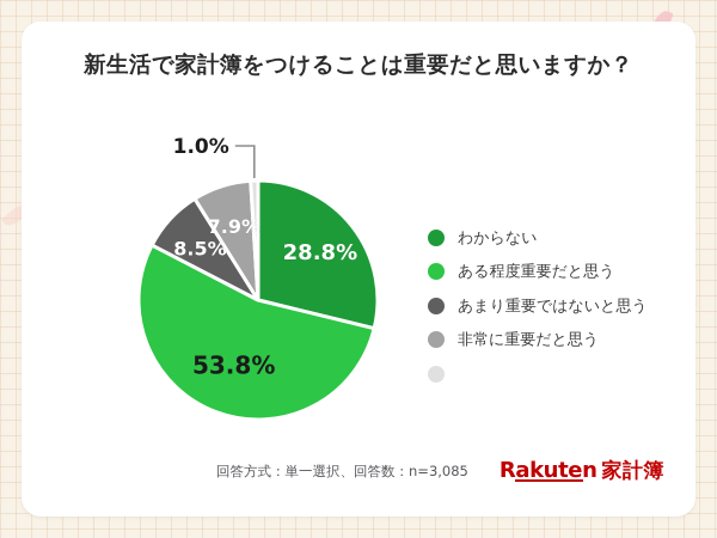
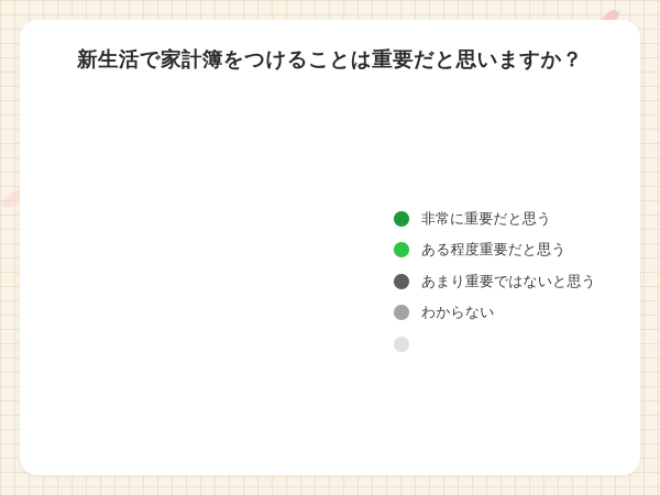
  新生活で家計簿をつけることは重要だと思いますか？
- 28.8%
- 53.8%
- 8.5%
- 7.9%
- 1.0%
- わからない
+ 非常に重要だと思う
  ある程度重要だと思う
  あまり重要ではないと思う
- 非常に重要だと思う
+ わからない
- 回答方式：単一選択、回答数：n=3,085
- Rakuten
- 家計簿
